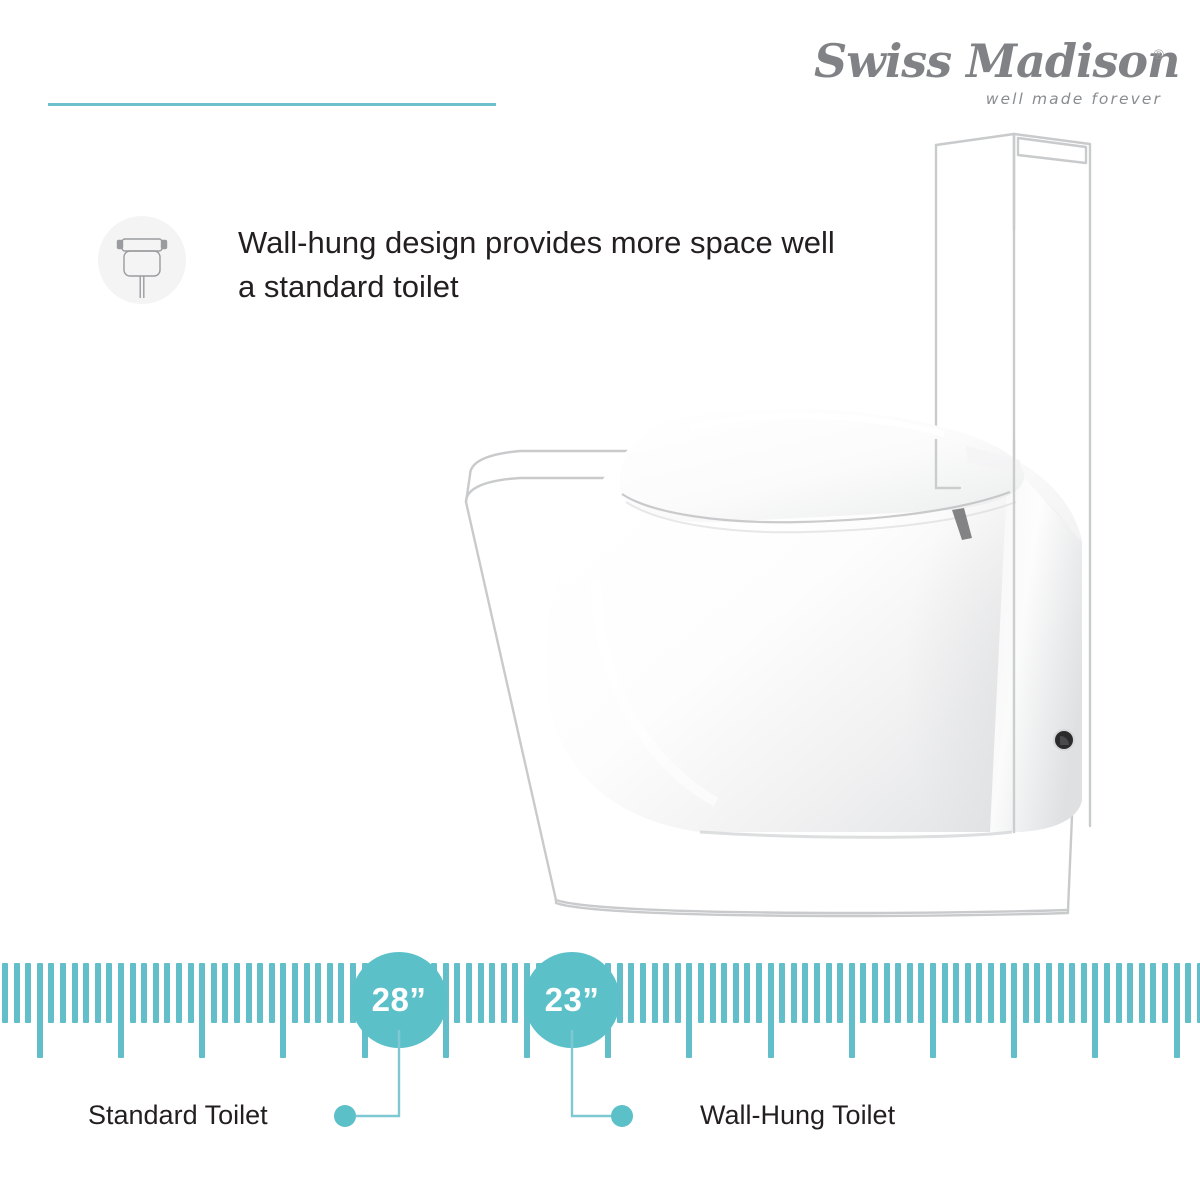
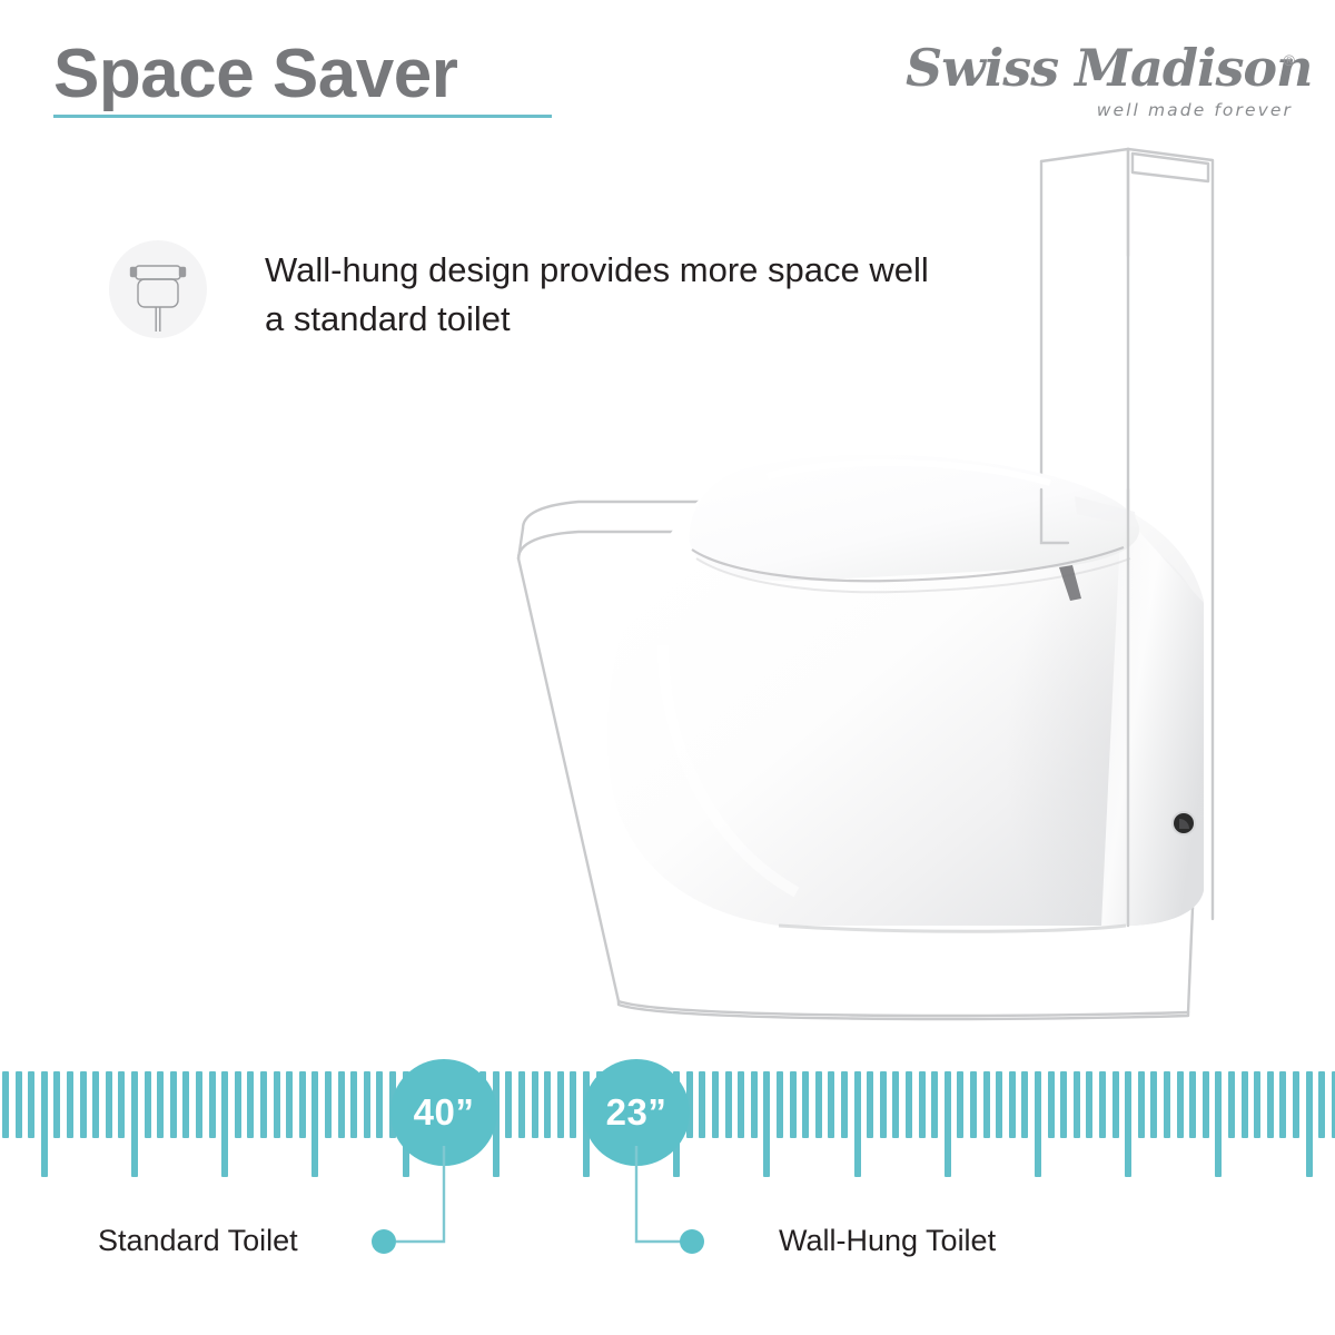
+ Space Saver
  Swiss Madiso
  ®
  well made forever
  Wall-hung design provides more space well a standard toilet
- 28”
+ 40”
  23”
  Standard Toilet
  Wall-Hung Toilet
